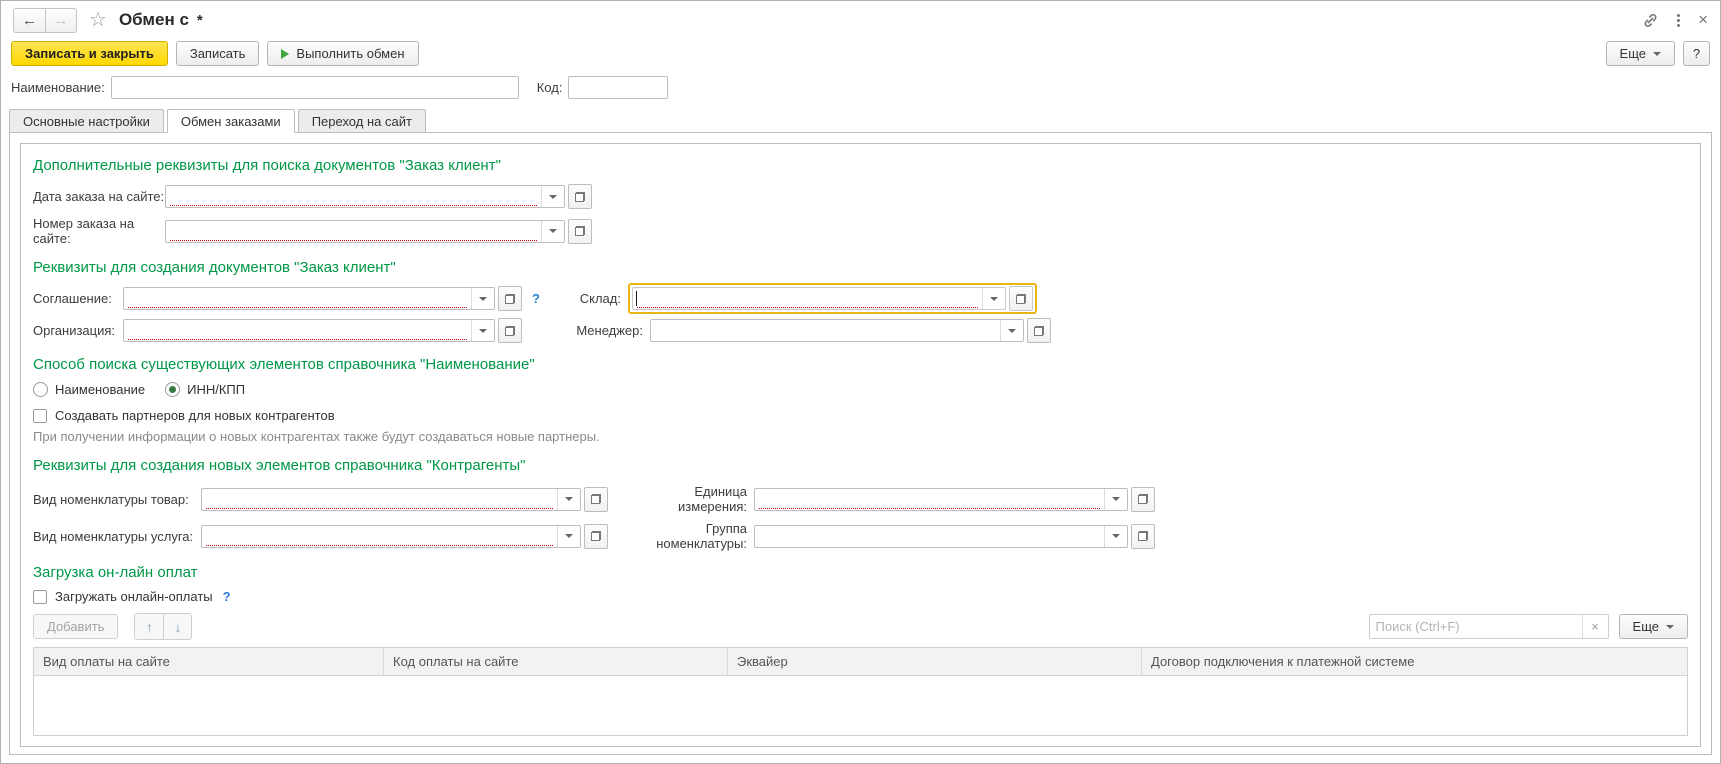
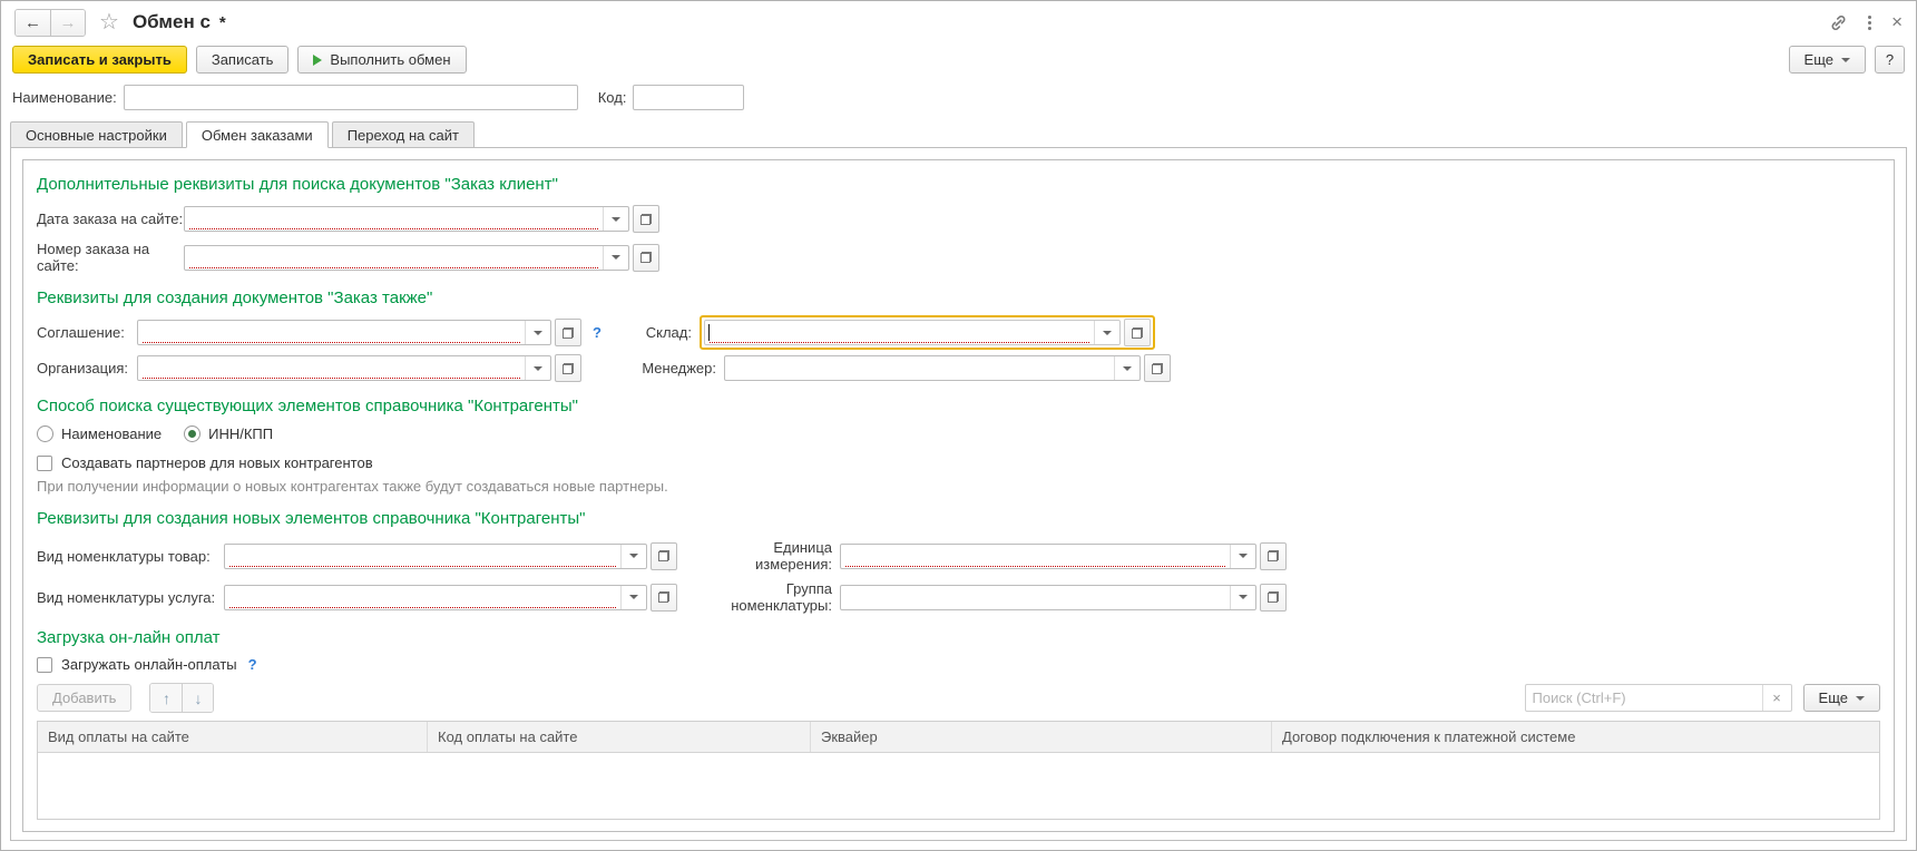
  ←
  →
  ☆
  Обмен с
  *
  ×
  Записать и закрыть
  Записать
  Выполнить обмен
  Еще
  ?
  Наименование:
  Код:
  Основные настройки
  Обмен заказами
  Переход на сайт
  Дополнительные реквизиты для поиска документов "Заказ клиент"
  Дата заказа на сайте:
  Номер заказа на сайте:
- Реквизиты для создания документов "Заказ клиент"
+ Реквизиты для создания документов "Заказ также"
  Соглашение:
  ?
  Склад:
  Организация:
  Менеджер:
- Способ поиска существующих элементов справочника "Наименование"
+ Способ поиска существующих элементов справочника "Контрагенты"
  Наименование
  ИНН/КПП
  Создавать партнеров для новых контрагентов
  При получении информации о новых контрагентах также будут создаваться новые партнеры.
  Реквизиты для создания новых элементов справочника "Контрагенты"
  Вид номенклатуры товар:
  Единица измерения:
  Вид номенклатуры услуга:
  Группа номенклатуры:
  Загрузка он-лайн оплат
  Загружать онлайн-оплаты
  ?
  Добавить
  ↑
  ↓
  Поиск (Ctrl+F)
  ×
  Еще
  Вид оплаты на сайте
  Код оплаты на сайте
  Эквайер
  Договор подключения к платежной системе
